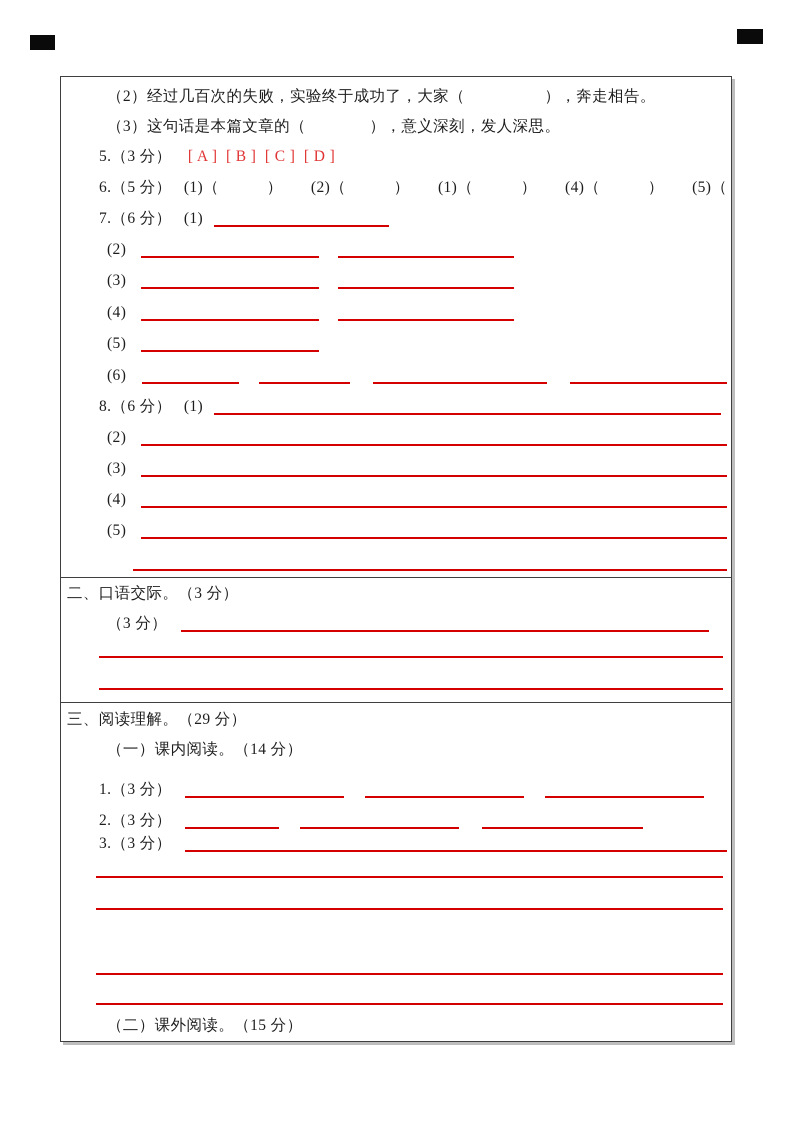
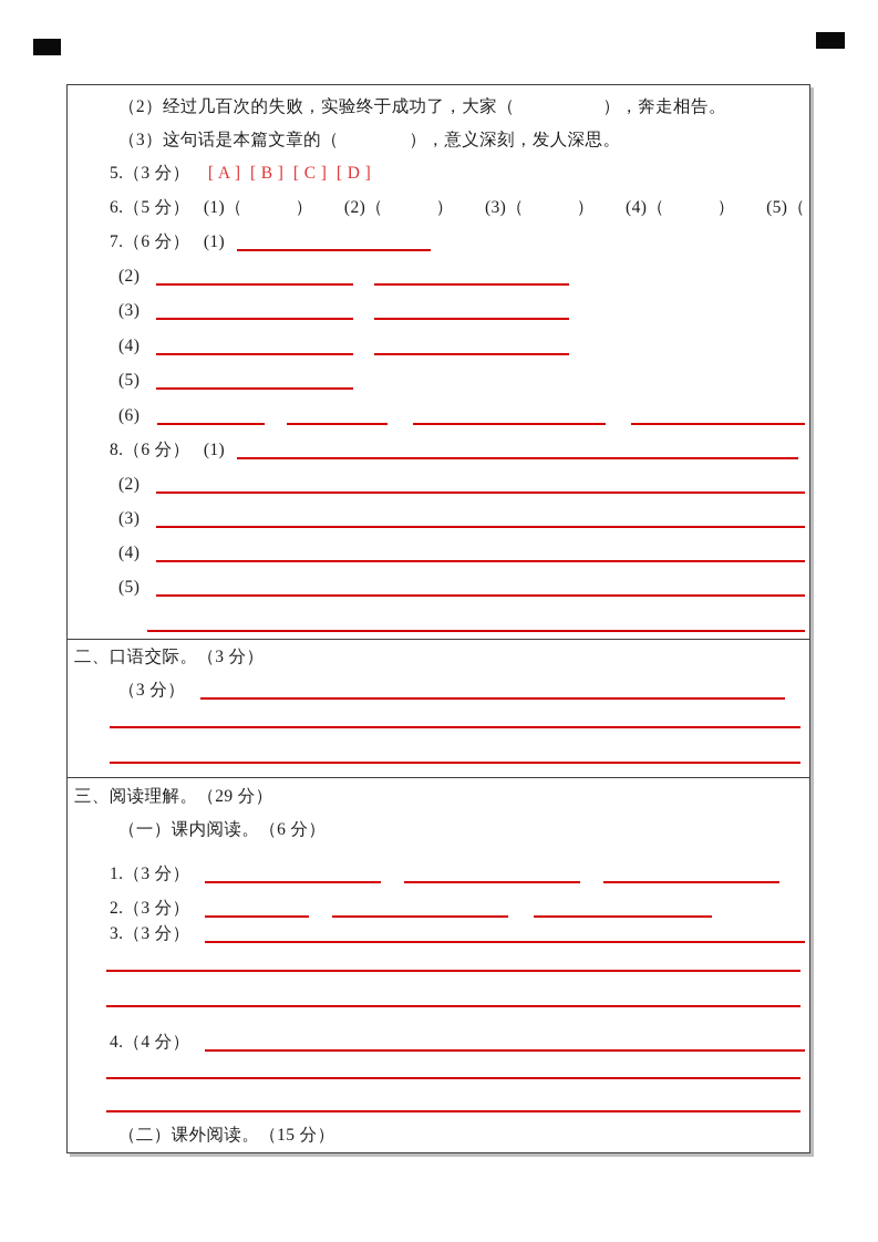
  （2）经过几百次的失败，实验终于成功了，大家（ ），奔走相告。
  （3）这句话是本篇文章的（ ），意义深刻，发人深思。
  5.（3 分） [ A ] [ B ] [ C ] [ D ]
- 6.（5 分） (1)（ ） (2)（ ） (1)（ ） (4)（ ） (5)（
+ 6.（5 分） (1)（ ） (2)（ ） (3)（ ） (4)（ ） (5)（
  7.（6 分） (1)
  (2)
  (3)
  (4)
  (5)
  (6)
  8.（6 分） (1)
  (2)
  (3)
  (4)
  (5)
  二、口语交际。（3 分）
  （3 分）
  三、阅读理解。（29 分）
- （一）课内阅读。（14 分）
+ （一）课内阅读。（6 分）
  1.（3 分）
  2.（3 分）
  3.（3 分）
+ 4.（4 分）
  （二）课外阅读。（15 分）
